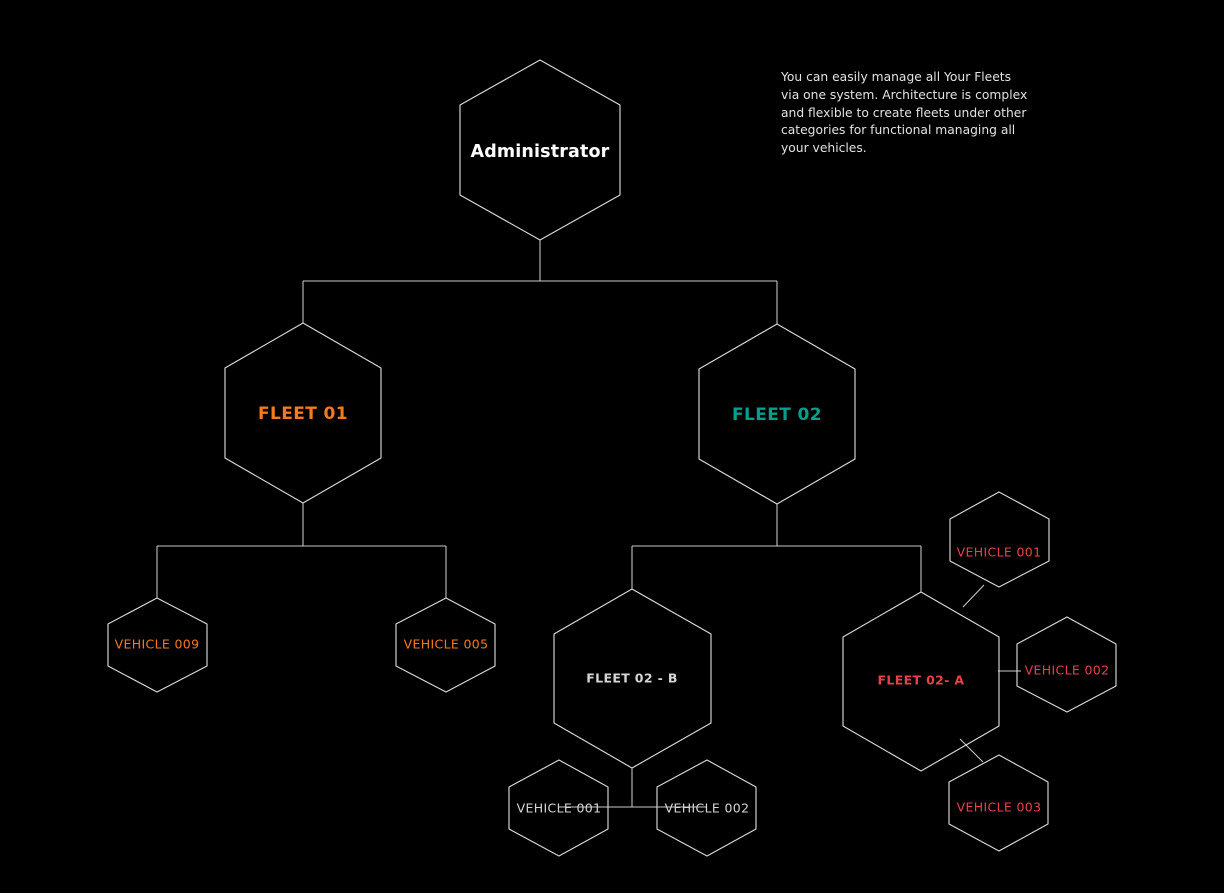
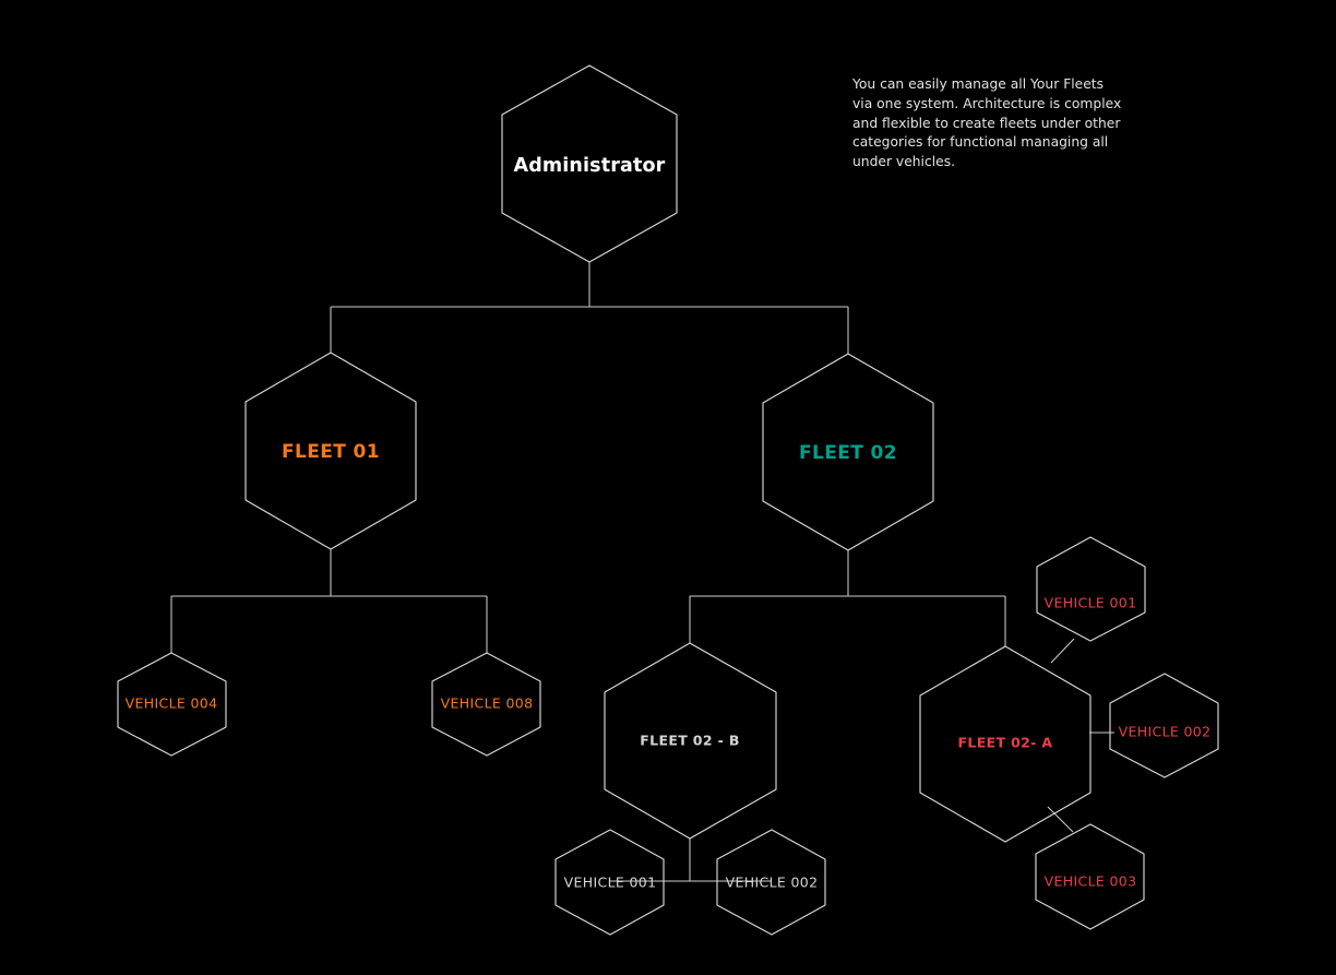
  Administrator
  FLEET 01
  FLEET 02
- VEHICLE 009
+ VEHICLE 004
- VEHICLE 005
+ VEHICLE 008
  FLEET 02 - B
  FLEET 02- A
  VEHICLE 001
  VEHICLE 002
  VEHICLE 001
  VEHICLE 002
  VEHICLE 003
- You can easily manage all Your Fleets via one system. Architecture is complex and flexible to create fleets under other categories for functional managing all your vehicles.
+ You can easily manage all Your Fleets via one system. Architecture is complex and flexible to create fleets under other categories for functional managing all under vehicles.
